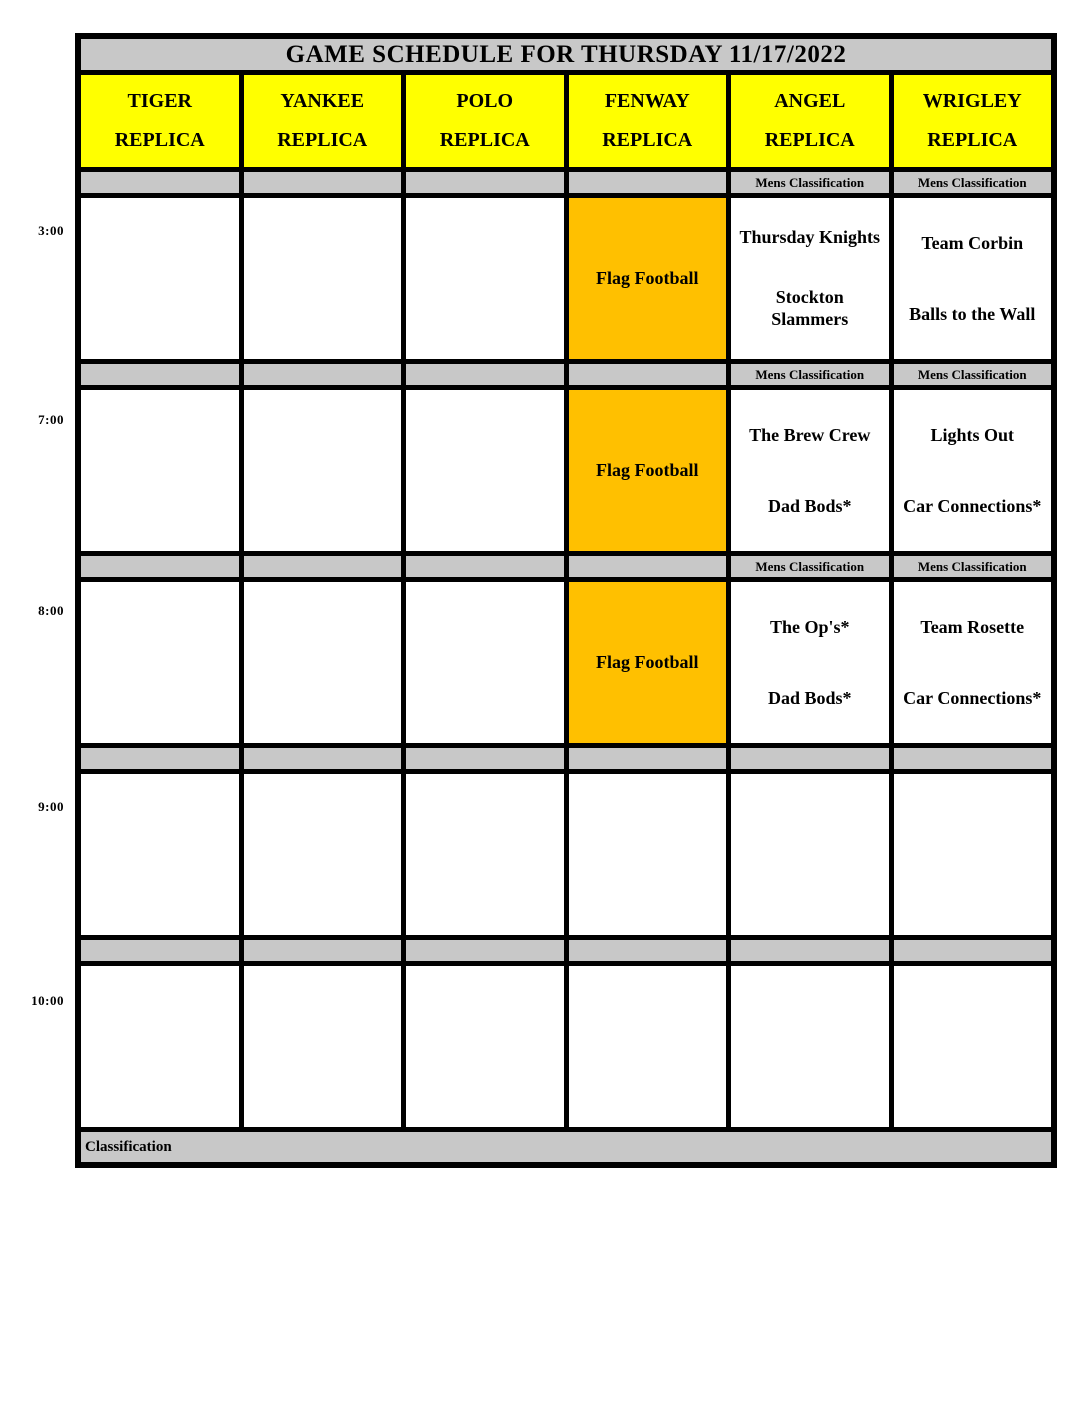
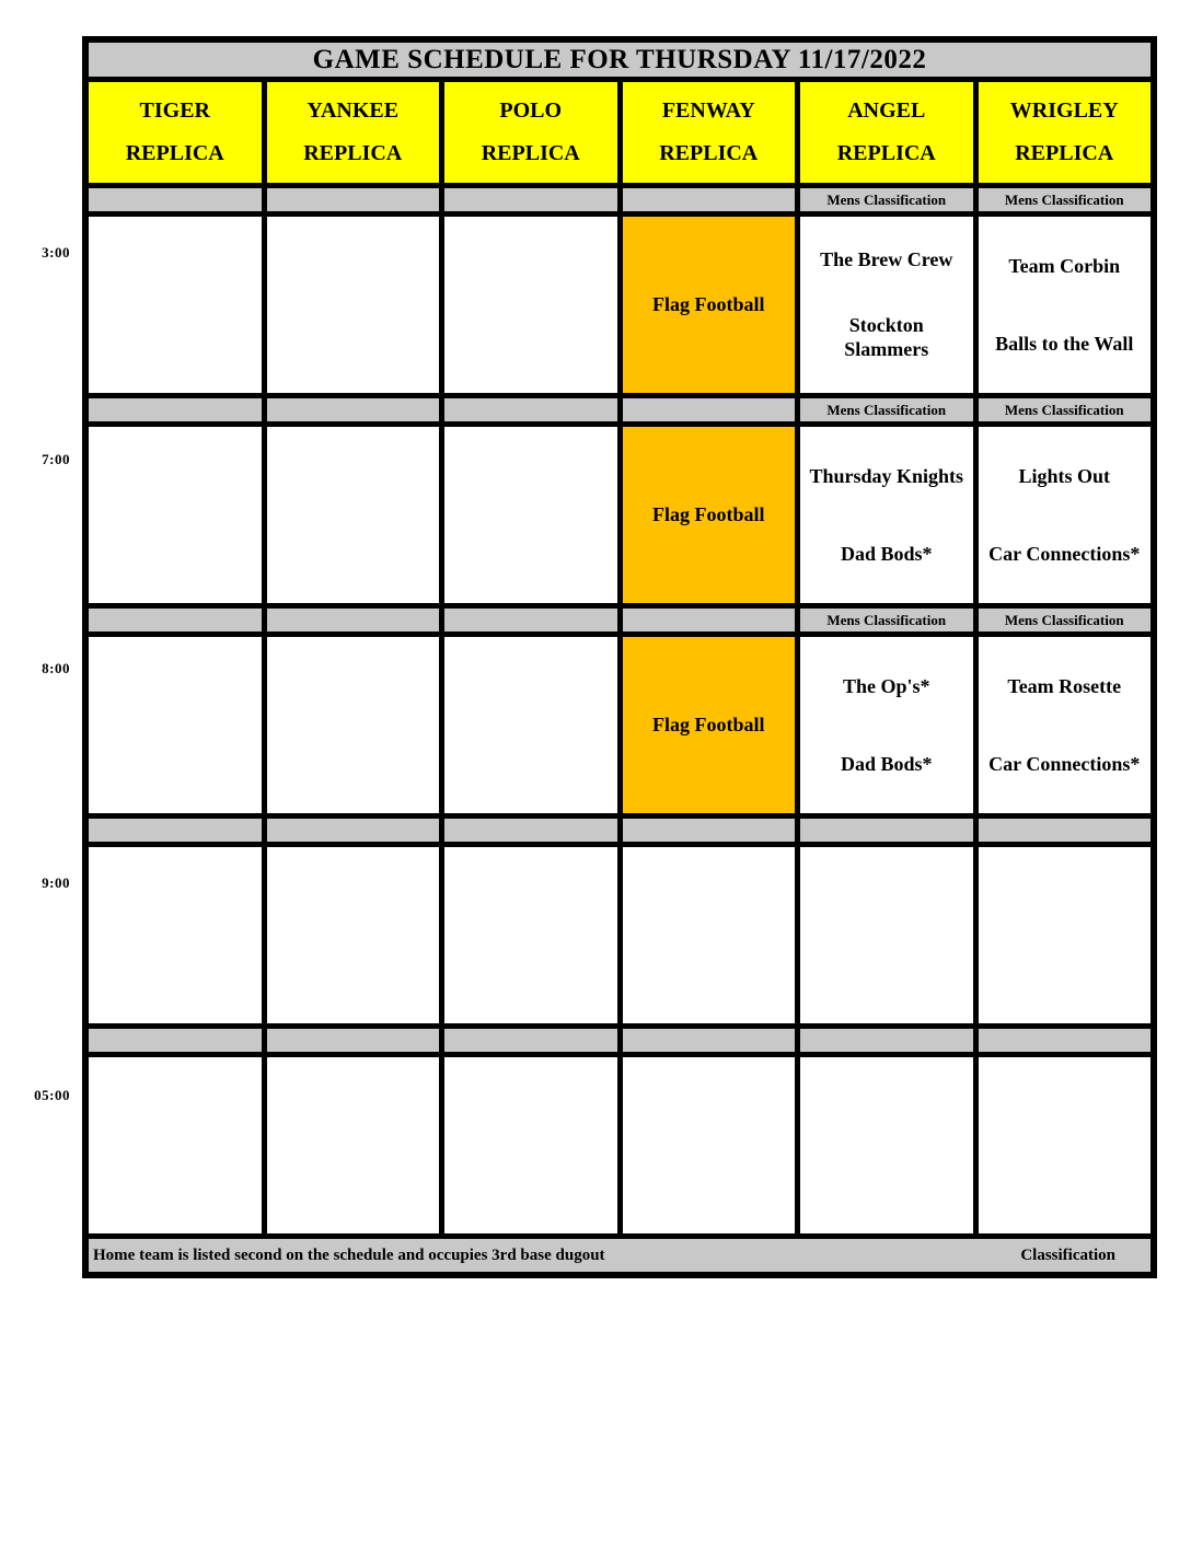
  3:00
  7:00
  8:00
  9:00
- 10:00
+ 05:00
  GAME SCHEDULE FOR THURSDAY 11/17/2022
  TIGER
  REPLICA
  YANKEE
  REPLICA
  POLO
  REPLICA
  FENWAY
  REPLICA
  ANGEL
  REPLICA
  WRIGLEY
  REPLICA
  Mens Classification
  Mens Classification
  Flag Football
- Thursday Knights
+ The Brew Crew
  Stockton Slammers
  Team Corbin
  Balls to the Wall
  Mens Classification
  Mens Classification
  Flag Football
- The Brew Crew
+ Thursday Knights
  Dad Bods*
  Lights Out
  Car Connections*
  Mens Classification
  Mens Classification
  Flag Football
  The Op's*
  Dad Bods*
  Team Rosette
  Car Connections*
+ Home team is listed second on the schedule and occupies 3rd base dugout
  Classification
